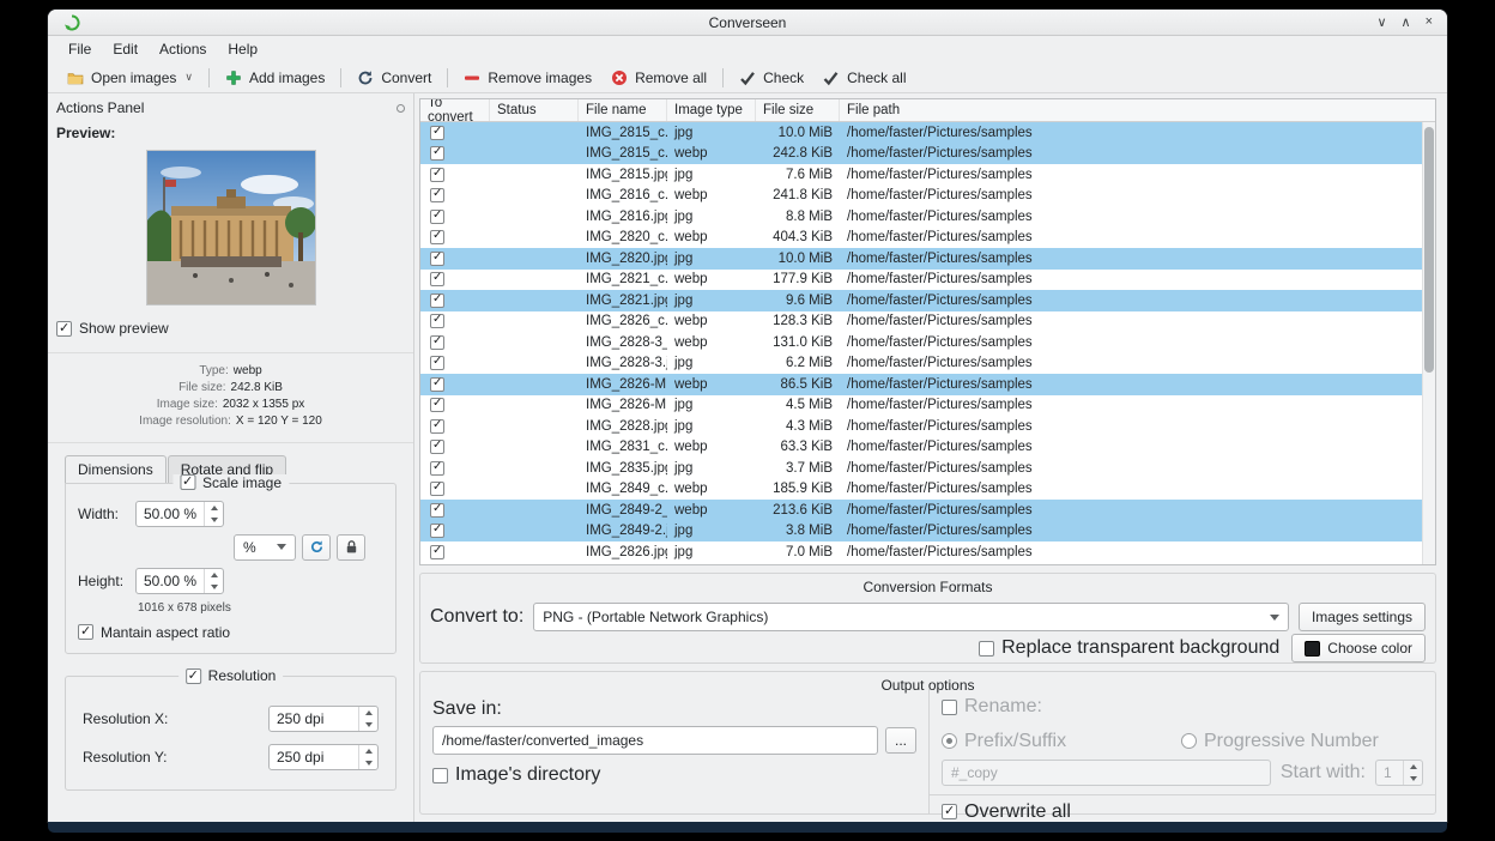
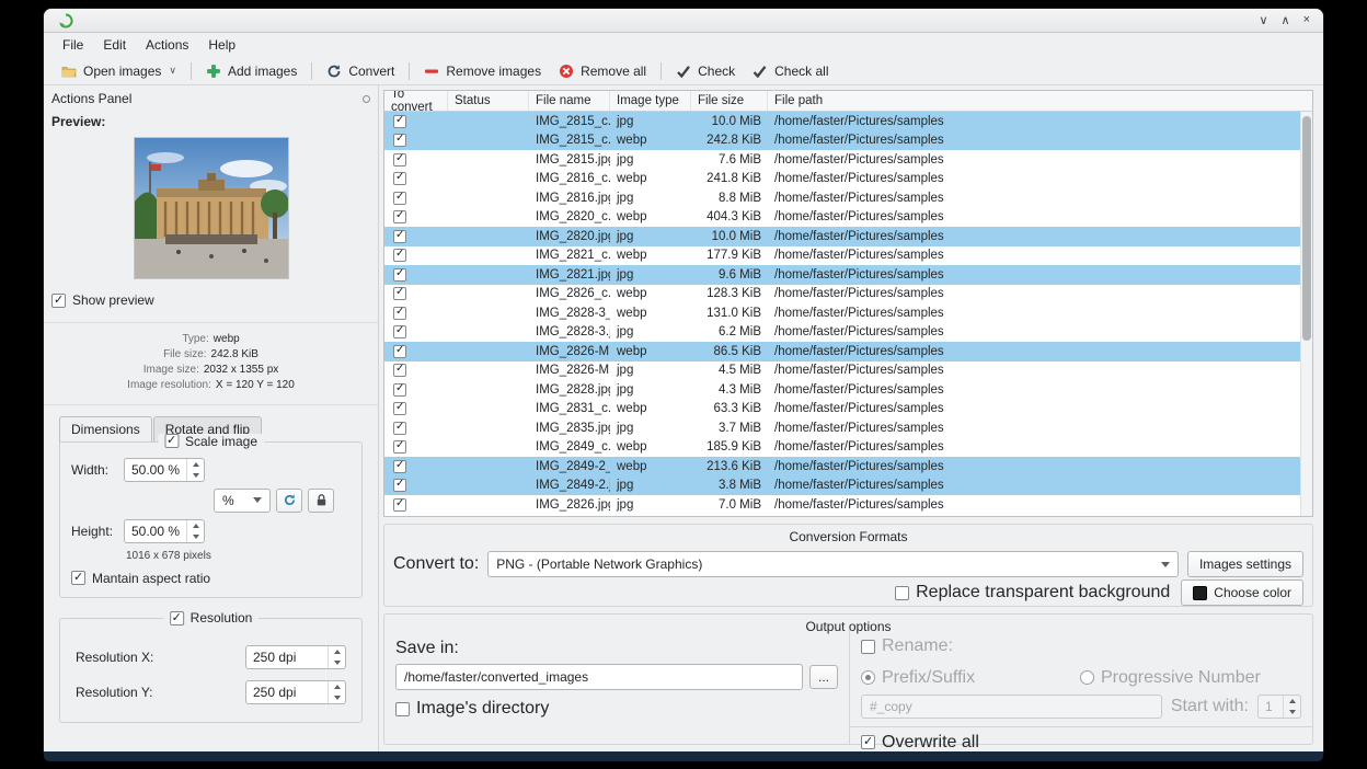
- Converseen
  ∨
  ∧
  ×
  File
  Edit
  Actions
  Help
  Open images
  ∨
  Add images
  Convert
  Remove images
  Remove all
  Check
  Check all
  Actions Panel
  Preview:
  Show preview
  Type:
  webp
  File size:
  242.8 KiB
  Image size:
  2032 x 1355 px
  Image resolution:
  X = 120 Y = 120
  Dimensions
  Rotate and flip
  Scale image
  Width:
  50.00 %
  %
  Height:
  50.00 %
  1016 x 678 pixels
  Mantain aspect ratio
  Resolution
  Resolution X:
  250 dpi
  Resolution Y:
  250 dpi
  To convert
  Status
  File name
  Image type
  File size
  File path
  IMG_2815_c.
  jpg
  10.0 MiB
  /home/faster/Pictures/samples
  IMG_2815_c.
  webp
  242.8 KiB
  /home/faster/Pictures/samples
  IMG_2815.jp
  jpg
  7.6 MiB
  /home/faster/Pictures/samples
  IMG_2816_c.
  webp
  241.8 KiB
  /home/faster/Pictures/samples
  IMG_2816.jp
  jpg
  8.8 MiB
  /home/faster/Pictures/samples
  IMG_2820_c.
  webp
  404.3 KiB
  /home/faster/Pictures/samples
  IMG_2820.jp
  jpg
  10.0 MiB
  /home/faster/Pictures/samples
  IMG_2821_c.
  webp
  177.9 KiB
  /home/faster/Pictures/samples
  IMG_2821.jp
  jpg
  9.6 MiB
  /home/faster/Pictures/samples
  IMG_2826_c.
  webp
  128.3 KiB
  /home/faster/Pictures/samples
  IMG_2828-3_
  webp
  131.0 KiB
  /home/faster/Pictures/samples
  IMG_2828-3.
  jpg
  6.2 MiB
  /home/faster/Pictures/samples
  IMG_2826-M
  webp
  86.5 KiB
  /home/faster/Pictures/samples
  IMG_2826-M
  jpg
  4.5 MiB
  /home/faster/Pictures/samples
  IMG_2828.jp
  jpg
  4.3 MiB
  /home/faster/Pictures/samples
  IMG_2831_c.
  webp
  63.3 KiB
  /home/faster/Pictures/samples
  IMG_2835.jp
  jpg
  3.7 MiB
  /home/faster/Pictures/samples
  IMG_2849_c.
  webp
  185.9 KiB
  /home/faster/Pictures/samples
  IMG_2849-2_
  webp
  213.6 KiB
  /home/faster/Pictures/samples
  IMG_2849-2.
  jpg
  3.8 MiB
  /home/faster/Pictures/samples
  IMG_2826.jp
  jpg
  7.0 MiB
  /home/faster/Pictures/samples
  Conversion Formats
  Convert to:
  PNG - (Portable Network Graphics)
  Images settings
  Replace transparent background
  Choose color
  Output options
  Save in:
  /home/faster/converted_images
  ...
  Image's directory
  Rename:
  Prefix/Suffix
  Progressive Number
  #_copy
  Start with:
  1
  Overwrite all
